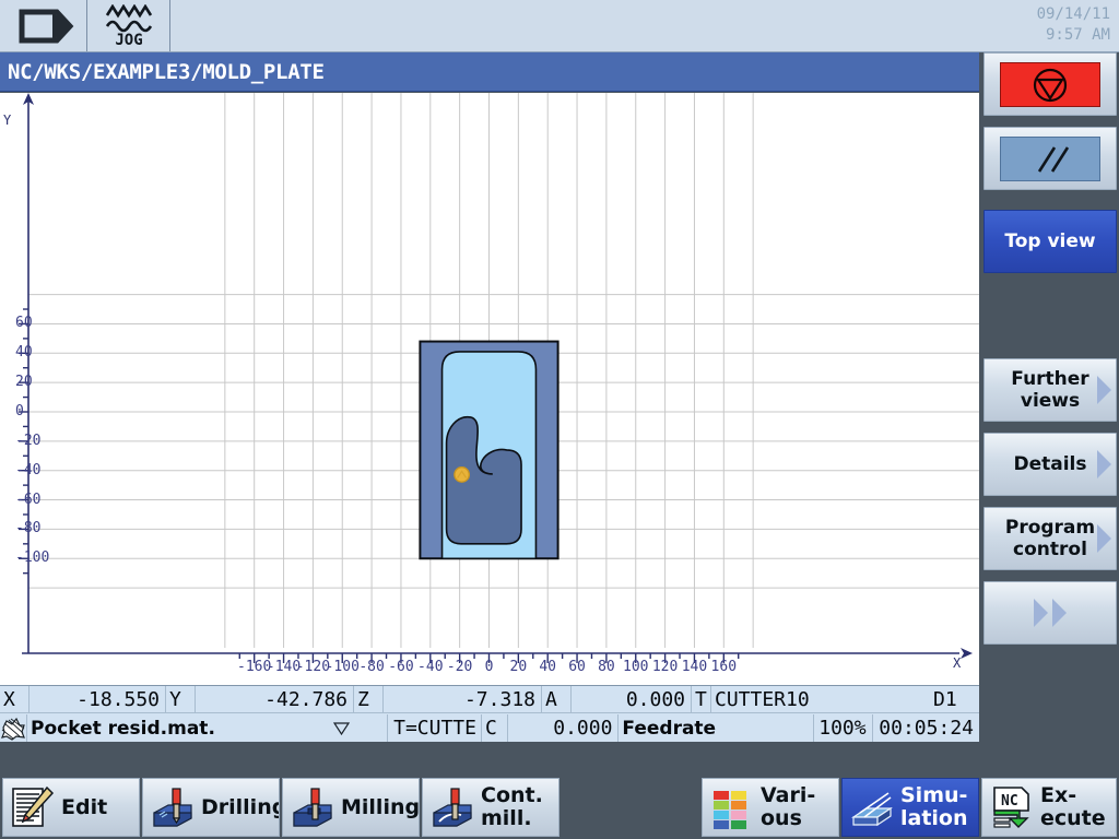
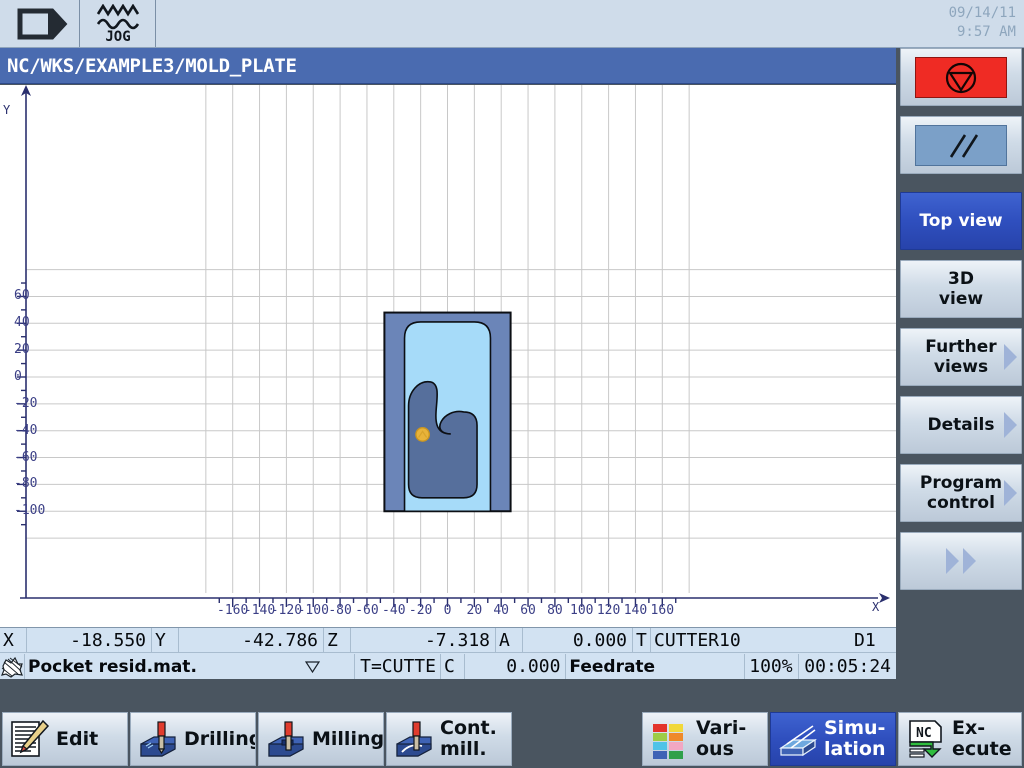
  JOG
  09/14/11
  9:57 AM
  NC/WKS/EXAMPLE3/MOLD_PLATE
  60
  40
  20
  0
  -20
  -40
  -60
  -80
  -100
  -160
  -140
  -120
  -100
  -80
  -60
  -40
  -20
  0
  20
  40
  60
  80
  100
  120
  140
  160
  Y
  X
  X
  -18.550
  Y
  -42.786
  Z
  -7.318
  A
  0.000
  T
  CUTTER10
  D1
  Pocket resid.mat.
  T=CUTTE
  C
  0.000
  Feedrate
  100%
  00:05:24
  Top view
+ 3D
+ view
  Further
  views
  Details
  Program
  control
  Edit
  Drillin
  Milling
  Cont.
  mill.
  Vari-
  ous
  Simu-
  lation
  NC
  Ex-
  ecute
